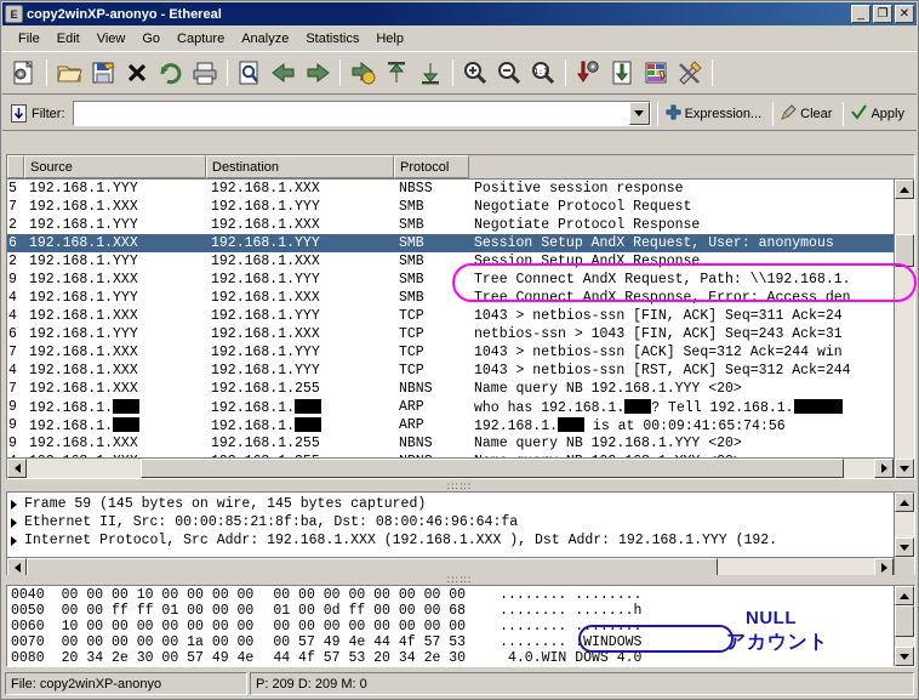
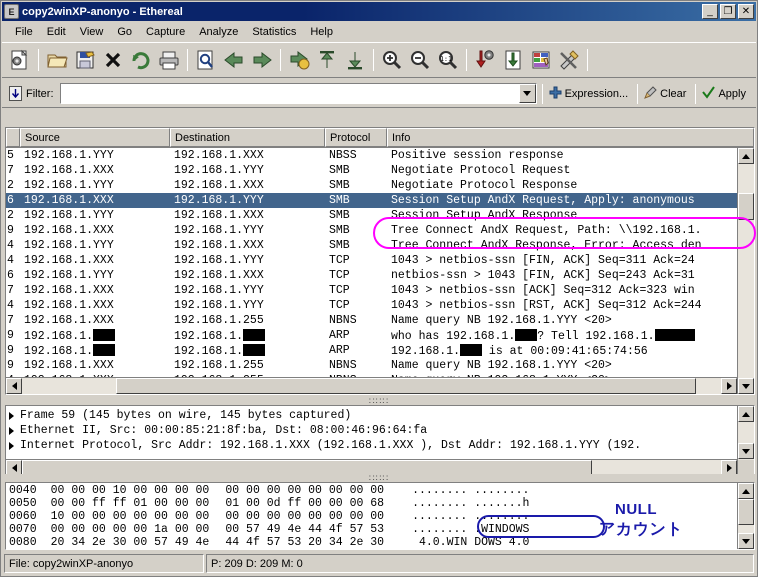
  E
  copy2winXP-anonyo - Ethereal
  _
  ❐
  ✕
  File
  Edit
  View
  Go
  Capture
  Analyze
  Statistics
  Help
  1:1
  Filter:
  Expression...
  Clear
  Apply
  Source
  Destination
  Protocol
+ Info
  5
  192.168.1.YYY
  192.168.1.XXX
  NBSS
  Positive session response
  7
  192.168.1.XXX
  192.168.1.YYY
  SMB
  Negotiate Protocol Request
  2
  192.168.1.YYY
  192.168.1.XXX
  SMB
  Negotiate Protocol Response
  6
  192.168.1.XXX
  192.168.1.YYY
  SMB
- Session Setup AndX Request, User: anonymous
+ Session Setup AndX Request, Apply: anonymous
  2
  192.168.1.YYY
  192.168.1.XXX
  SMB
  Session Setup AndX Response
  9
  192.168.1.XXX
  192.168.1.YYY
  SMB
  Tree Connect AndX Request, Path: \\192.168.1.
  4
  192.168.1.YYY
  192.168.1.XXX
  SMB
  Tree Connect AndX Response, Error: Access den
  4
  192.168.1.XXX
  192.168.1.YYY
  TCP
  1043 > netbios-ssn [FIN, ACK] Seq=311 Ack=24
  6
  192.168.1.YYY
  192.168.1.XXX
  TCP
  netbios-ssn > 1043 [FIN, ACK] Seq=243 Ack=31
  7
  192.168.1.XXX
  192.168.1.YYY
  TCP
- 1043 > netbios-ssn [ACK] Seq=312 Ack=244 win
+ 1043 > netbios-ssn [ACK] Seq=312 Ack=323 win
  4
  192.168.1.XXX
  192.168.1.YYY
  TCP
  1043 > netbios-ssn [RST, ACK] Seq=312 Ack=244
  7
  192.168.1.XXX
  192.168.1.255
  NBNS
  Name query NB 192.168.1.YYY <20>
  9
  192.168.1.
  192.168.1.
  ARP
  who has 192.168.1. ? Tell 192.168.1.
  9
  192.168.1.
  192.168.1.
  ARP
  192.168.1. is at 00:09:41:65:74:56
  9
  192.168.1.XXX
  192.168.1.255
  NBNS
  Name query NB 192.168.1.YYY <20>
  ∷∷∷
  Frame 59 (145 bytes on wire, 145 bytes captured)
  Ethernet II, Src: 00:00:85:21:8f:ba, Dst: 08:00:46:96:64:fa
  Internet Protocol, Src Addr: 192.168.1.XXX (192.168.1.XXX ), Dst Addr: 192.168.1.YYY (192.
  ∷∷∷
  0040 00 00 00 10 00 00 00 00 00 00 00 00 00 00 00 00 ........ ........
  0050 00 00 ff ff 01 00 00 00 01 00 0d ff 00 00 00 68 ........ .......h
  0060 10 00 00 00 00 00 00 00 00 00 00 00 00 00 00 00 ........ ........
  0070 00 00 00 00 00 1a 00 00 00 57 49 4e 44 4f 57 53 ........ .WINDOWS
  0080 20 34 2e 30 00 57 49 4e 44 4f 57 53 20 34 2e 30 4.0.WIN DOWS 4.0
  NULL
  アカウント
  File: copy2winXP-anonyo
  P: 209 D: 209 M: 0
